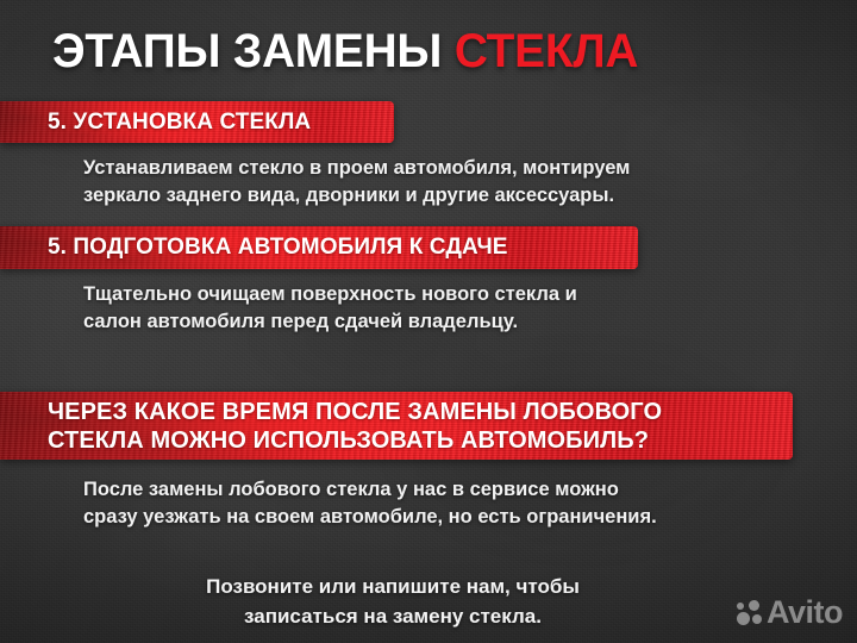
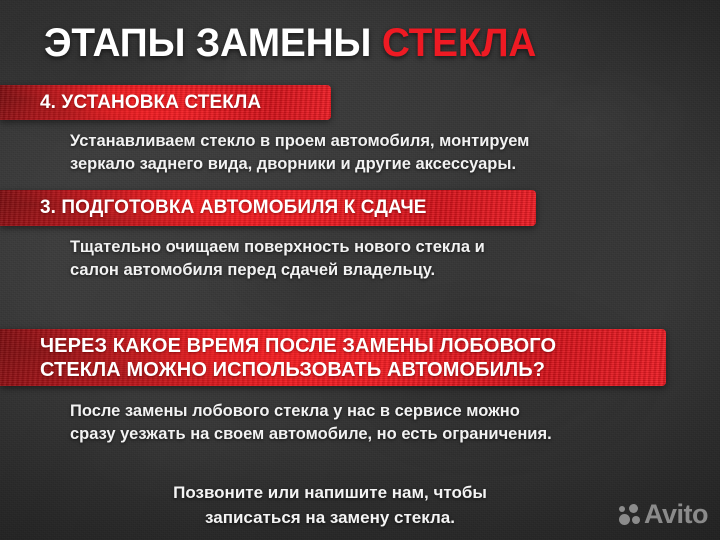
  ЭТАПЫ ЗАМЕНЫ СТЕКЛА
- 5. УСТАНОВКА СТЕКЛА
+ 4. УСТАНОВКА СТЕКЛА
  Устанавливаем стекло в проем автомобиля, монтируем
  зеркало заднего вида, дворники и другие аксессуары.
- 5. ПОДГОТОВКА АВТОМОБИЛЯ К СДАЧЕ
+ 3. ПОДГОТОВКА АВТОМОБИЛЯ К СДАЧЕ
  Тщательно очищаем поверхность нового стекла и
  салон автомобиля перед сдачей владельцу.
  ЧЕРЕЗ КАКОЕ ВРЕМЯ ПОСЛЕ ЗАМЕНЫ ЛОБОВОГО
  СТЕКЛА МОЖНО ИСПОЛЬЗОВАТЬ АВТОМОБИЛЬ?
  После замены лобового стекла у нас в сервисе можно
  сразу уезжать на своем автомобиле, но есть ограничения.
  Позвоните или напишите нам, чтобы
  записаться на замену стекла.
  Avito
